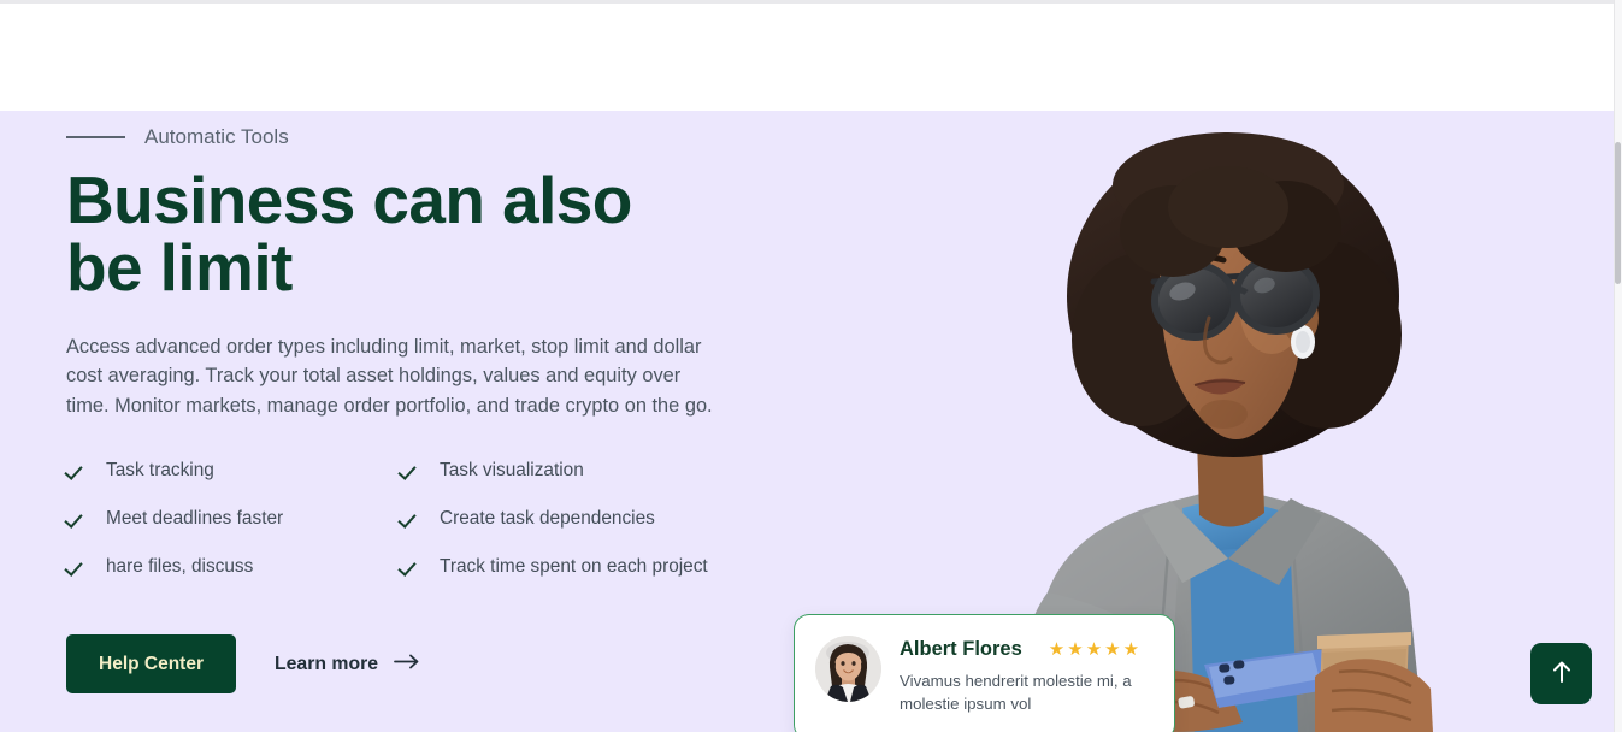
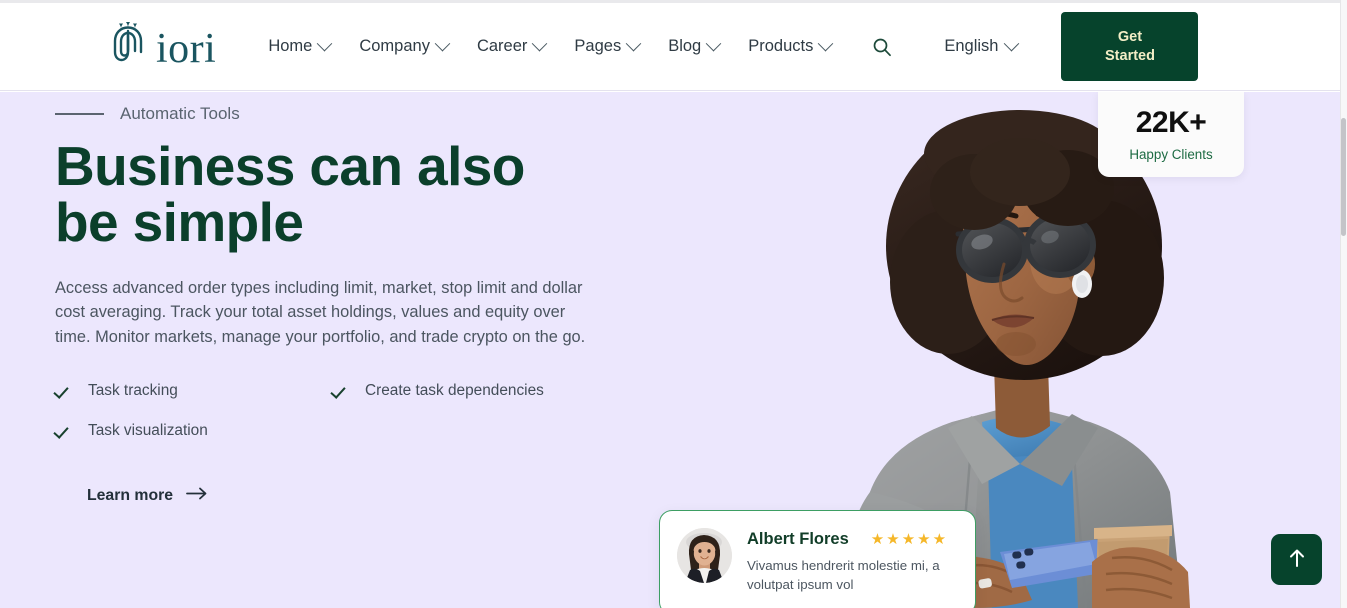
+ iori
+ Home
+ Company
+ Career
+ Pages
+ Blog
+ Products
+ English
+ Get
+ Started
  Automatic Tools
- Business can also be limit
+ Business can also be simple
- Access advanced order types including limit, market, stop limit and dollar cost averaging. Track your total asset holdings, values and equity over time. Monitor markets, manage order portfolio, and trade crypto on the go.
+ Access advanced order types including limit, market, stop limit and dollar cost averaging. Track your total asset holdings, values and equity over time. Monitor markets, manage your portfolio, and trade crypto on the go.
  Task tracking
- Task visualization
+ Create task dependencies
- Meet deadlines faster
- Create task dependencies
+ Task visualization
- hare files, discuss
- Track time spent on each project
- Help Center
  Learn more
+ 22K+
+ Happy Clients
  Albert Flores
  ★
  ★
  ★
  ★
  ★
- Vivamus hendrerit molestie mi, a molestie ipsum vol
+ Vivamus hendrerit molestie mi, a volutpat ipsum vol
